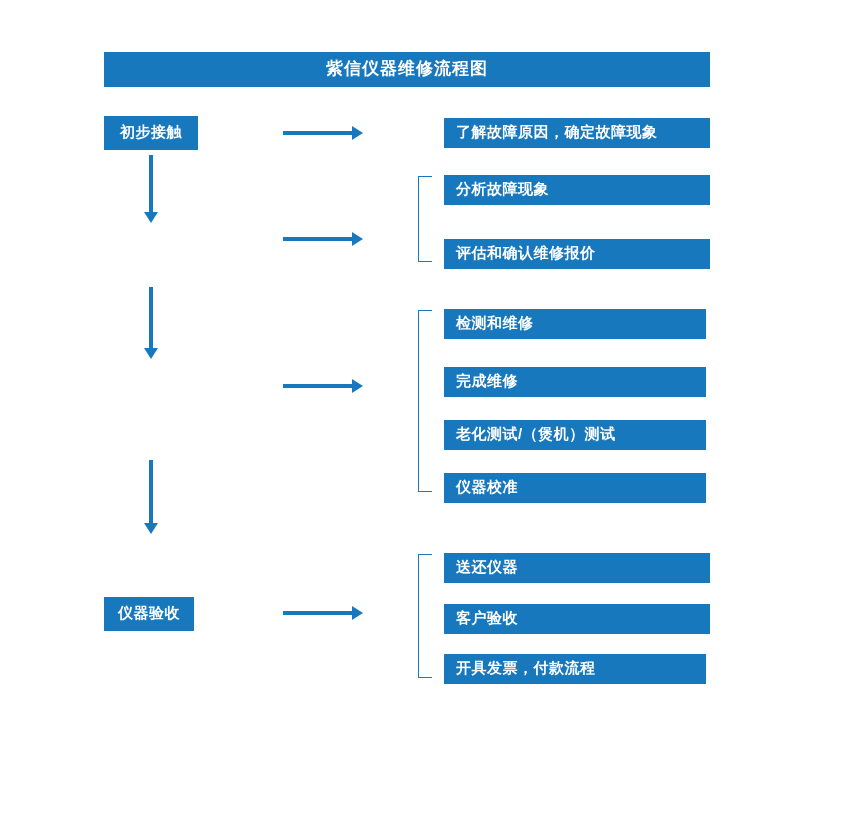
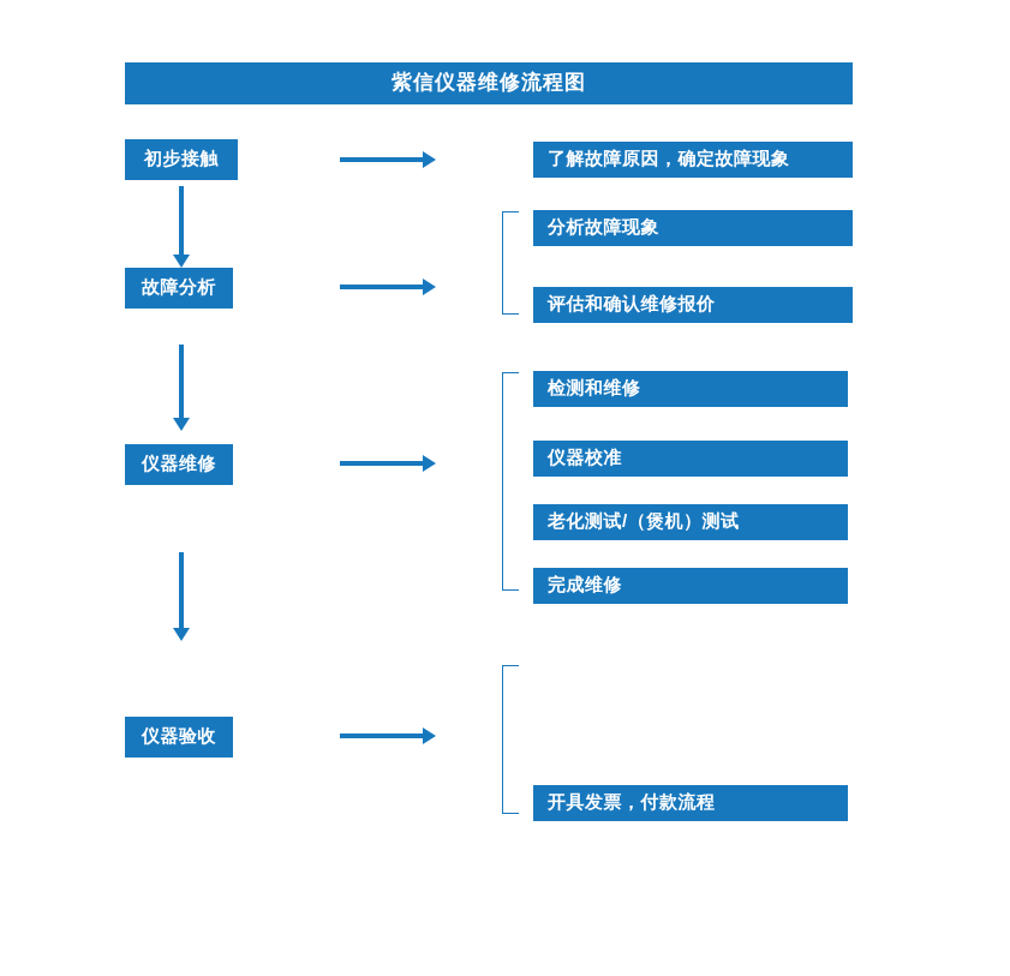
  紫信仪器维修流程图
  初步接触
  了解故障原因，确定故障现象
+ 故障分析
  分析故障现象
  评估和确认维修报价
+ 仪器维修
  检测和维修
- 完成维修
+ 仪器校准
  老化测试/（煲机）测试
- 仪器校准
+ 完成维修
  仪器验收
- 送还仪器
- 客户验收
  开具发票，付款流程
